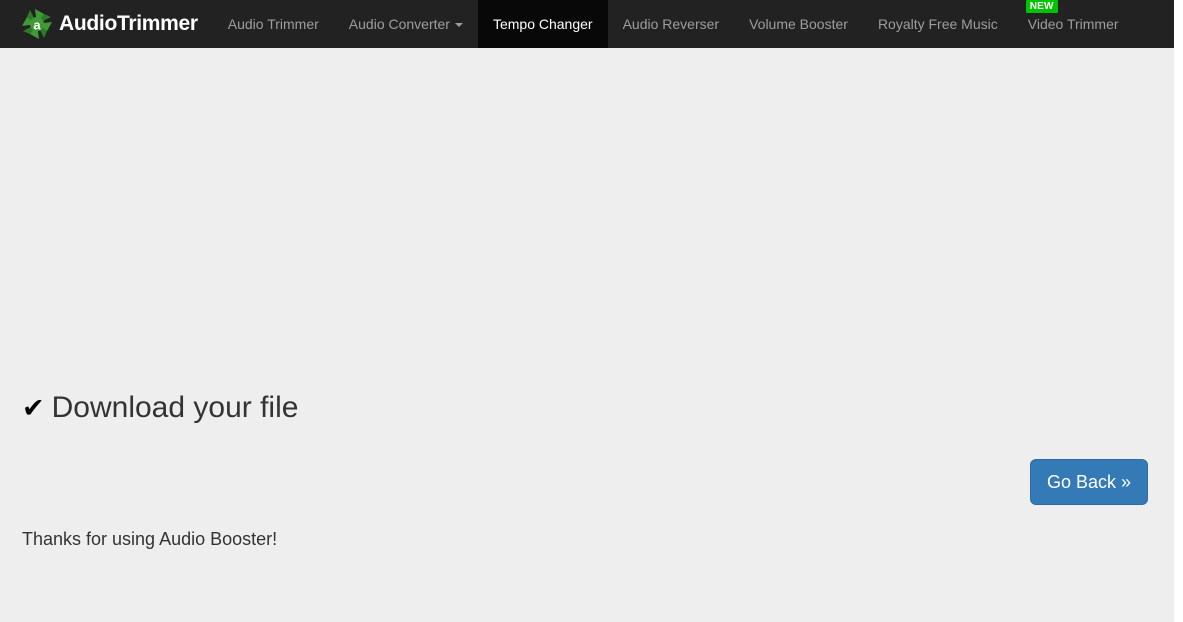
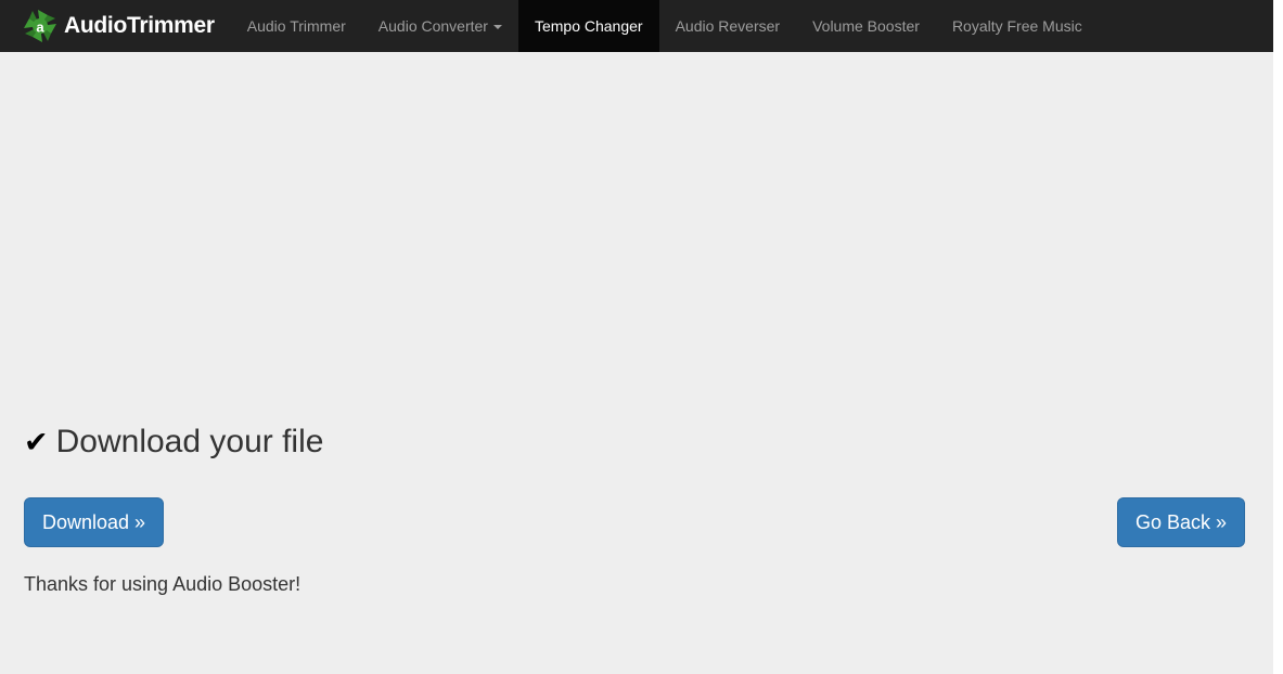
  a
  AudioTrimmer Audio Trimmer Audio Converter Tempo Changer Audio Reverser Volume Booster Royalty Free Music
- NEW
- Video Trimmer
  ✔ Download your file
+ Download »
  Go Back »
  Thanks for using Audio Booster!
